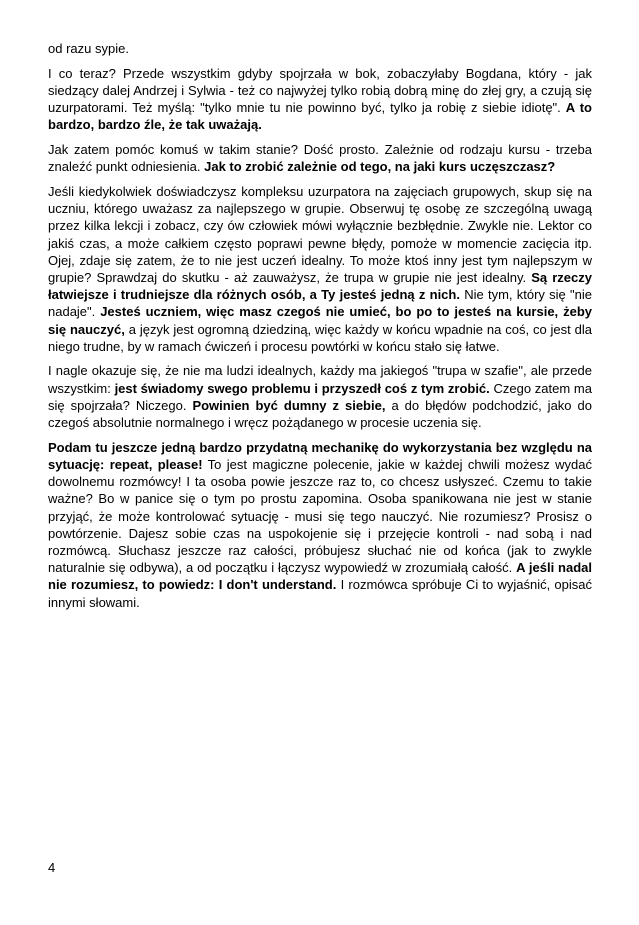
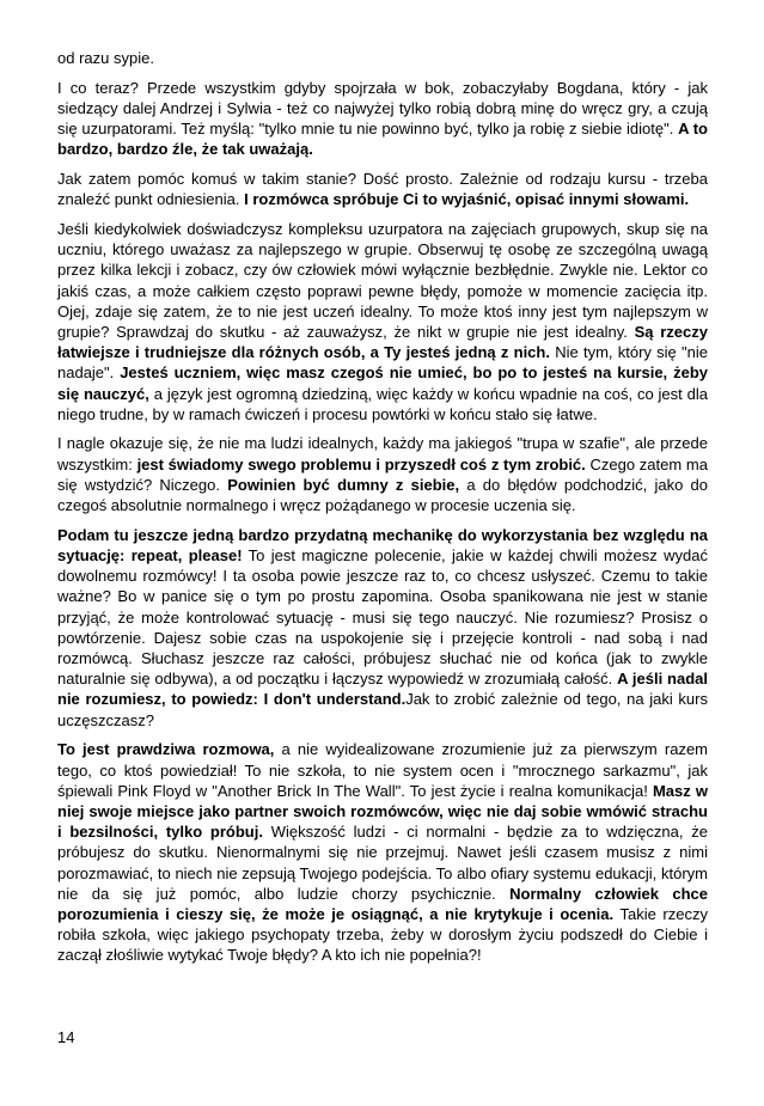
  od razu sypie.
- I co teraz? Przede wszystkim gdyby spojrzała w bok, zobaczyłaby Bogdana, który - jak siedzący dalej Andrzej i Sylwia - też co najwyżej tylko robią dobrą minę do złej gry, a czują się uzurpatorami. Też myślą: "tylko mnie tu nie powinno być, tylko ja robię z siebie idiotę". A to bardzo, bardzo źle, że tak uważają.
+ I co teraz? Przede wszystkim gdyby spojrzała w bok, zobaczyłaby Bogdana, który - jak siedzący dalej Andrzej i Sylwia - też co najwyżej tylko robią dobrą minę do wręcz gry, a czują się uzurpatorami. Też myślą: "tylko mnie tu nie powinno być, tylko ja robię z siebie idiotę". A to bardzo, bardzo źle, że tak uważają.
- Jak zatem pomóc komuś w takim stanie? Dość prosto. Zależnie od rodzaju kursu - trzeba znaleźć punkt odniesienia. Jak to zrobić zależnie od tego, na jaki kurs uczęszczasz?
+ Jak zatem pomóc komuś w takim stanie? Dość prosto. Zależnie od rodzaju kursu - trzeba znaleźć punkt odniesienia. I rozmówca spróbuje Ci to wyjaśnić, opisać innymi słowami.
- Jeśli kiedykolwiek doświadczysz kompleksu uzurpatora na zajęciach grupowych, skup się na uczniu, którego uważasz za najlepszego w grupie. Obserwuj tę osobę ze szczególną uwagą przez kilka lekcji i zobacz, czy ów człowiek mówi wyłącznie bezbłędnie. Zwykle nie. Lektor co jakiś czas, a może całkiem często poprawi pewne błędy, pomoże w momencie zacięcia itp. Ojej, zdaje się zatem, że to nie jest uczeń idealny. To może ktoś inny jest tym najlepszym w grupie? Sprawdzaj do skutku - aż zauważysz, że trupa w grupie nie jest idealny. Są rzeczy łatwiejsze i trudniejsze dla różnych osób, a Ty jesteś jedną z nich. Nie tym, który się "nie nadaje". Jesteś uczniem, więc masz czegoś nie umieć, bo po to jesteś na kursie, żeby się nauczyć, a język jest ogromną dziedziną, więc każdy w końcu wpadnie na coś, co jest dla niego trudne, by w ramach ćwiczeń i procesu powtórki w końcu stało się łatwe.
+ Jeśli kiedykolwiek doświadczysz kompleksu uzurpatora na zajęciach grupowych, skup się na uczniu, którego uważasz za najlepszego w grupie. Obserwuj tę osobę ze szczególną uwagą przez kilka lekcji i zobacz, czy ów człowiek mówi wyłącznie bezbłędnie. Zwykle nie. Lektor co jakiś czas, a może całkiem często poprawi pewne błędy, pomoże w momencie zacięcia itp. Ojej, zdaje się zatem, że to nie jest uczeń idealny. To może ktoś inny jest tym najlepszym w grupie? Sprawdzaj do skutku - aż zauważysz, że nikt w grupie nie jest idealny. Są rzeczy łatwiejsze i trudniejsze dla różnych osób, a Ty jesteś jedną z nich. Nie tym, który się "nie nadaje". Jesteś uczniem, więc masz czegoś nie umieć, bo po to jesteś na kursie, żeby się nauczyć, a język jest ogromną dziedziną, więc każdy w końcu wpadnie na coś, co jest dla niego trudne, by w ramach ćwiczeń i procesu powtórki w końcu stało się łatwe.
- I nagle okazuje się, że nie ma ludzi idealnych, każdy ma jakiegoś "trupa w szafie", ale przede wszystkim: jest świadomy swego problemu i przyszedł coś z tym zrobić. Czego zatem ma się spojrzała? Niczego. Powinien być dumny z siebie, a do błędów podchodzić, jako do czegoś absolutnie normalnego i wręcz pożądanego w procesie uczenia się.
+ I nagle okazuje się, że nie ma ludzi idealnych, każdy ma jakiegoś "trupa w szafie", ale przede wszystkim: jest świadomy swego problemu i przyszedł coś z tym zrobić. Czego zatem ma się wstydzić? Niczego. Powinien być dumny z siebie, a do błędów podchodzić, jako do czegoś absolutnie normalnego i wręcz pożądanego w procesie uczenia się.
- Podam tu jeszcze jedną bardzo przydatną mechanikę do wykorzystania bez względu na sytuację: repeat, please! To jest magiczne polecenie, jakie w każdej chwili możesz wydać dowolnemu rozmówcy! I ta osoba powie jeszcze raz to, co chcesz usłyszeć. Czemu to takie ważne? Bo w panice się o tym po prostu zapomina. Osoba spanikowana nie jest w stanie przyjąć, że może kontrolować sytuację - musi się tego nauczyć. Nie rozumiesz? Prosisz o powtórzenie. Dajesz sobie czas na uspokojenie się i przejęcie kontroli - nad sobą i nad rozmówcą. Słuchasz jeszcze raz całości, próbujesz słuchać nie od końca (jak to zwykle naturalnie się odbywa), a od początku i łączysz wypowiedź w zrozumiałą całość. A jeśli nadal nie rozumiesz, to powiedz: I don't understand. I rozmówca spróbuje Ci to wyjaśnić, opisać innymi słowami.
+ Podam tu jeszcze jedną bardzo przydatną mechanikę do wykorzystania bez względu na sytuację: repeat, please! To jest magiczne polecenie, jakie w każdej chwili możesz wydać dowolnemu rozmówcy! I ta osoba powie jeszcze raz to, co chcesz usłyszeć. Czemu to takie ważne? Bo w panice się o tym po prostu zapomina. Osoba spanikowana nie jest w stanie przyjąć, że może kontrolować sytuację - musi się tego nauczyć. Nie rozumiesz? Prosisz o powtórzenie. Dajesz sobie czas na uspokojenie się i przejęcie kontroli - nad sobą i nad rozmówcą. Słuchasz jeszcze raz całości, próbujesz słuchać nie od końca (jak to zwykle naturalnie się odbywa), a od początku i łączysz wypowiedź w zrozumiałą całość. A jeśli nadal nie rozumiesz, to powiedz: I don't understand.Jak to zrobić zależnie od tego, na jaki kurs uczęszczasz?
+ To jest prawdziwa rozmowa, a nie wyidealizowane zrozumienie już za pierwszym razem tego, co ktoś powiedział! To nie szkoła, to nie system ocen i "mrocznego sarkazmu", jak śpiewali Pink Floyd w "Another Brick In The Wall". To jest życie i realna komunikacja! Masz w niej swoje miejsce jako partner swoich rozmówców, więc nie daj sobie wmówić strachu i bezsilności, tylko próbuj. Większość ludzi - ci normalni - będzie za to wdzięczna, że próbujesz do skutku. Nienormalnymi się nie przejmuj. Nawet jeśli czasem musisz z nimi porozmawiać, to niech nie zepsują Twojego podejścia. To albo ofiary systemu edukacji, którym nie da się już pomóc, albo ludzie chorzy psychicznie. Normalny człowiek chce porozumienia i cieszy się, że może je osiągnąć, a nie krytykuje i ocenia. Takie rzeczy robiła szkoła, więc jakiego psychopaty trzeba, żeby w dorosłym życiu podszedł do Ciebie i zaczął złośliwie wytykać Twoje błędy? A kto ich nie popełnia?!
- 4
+ 14
